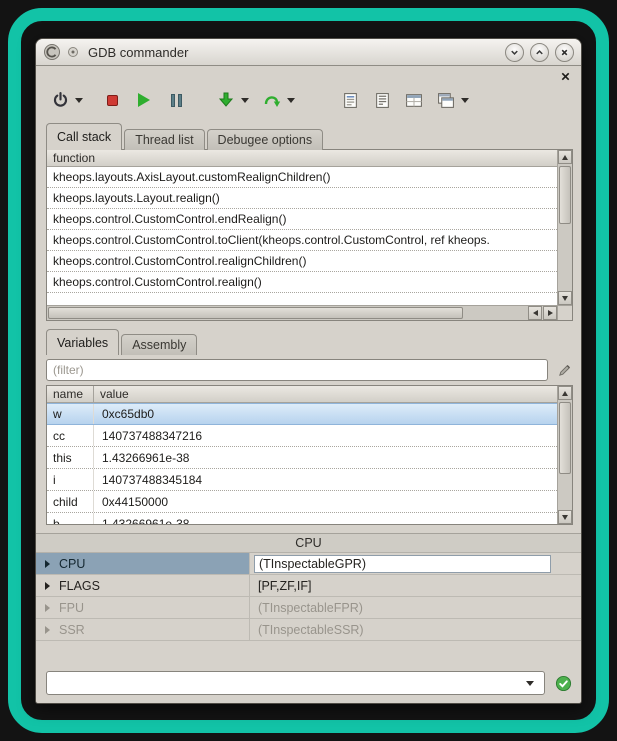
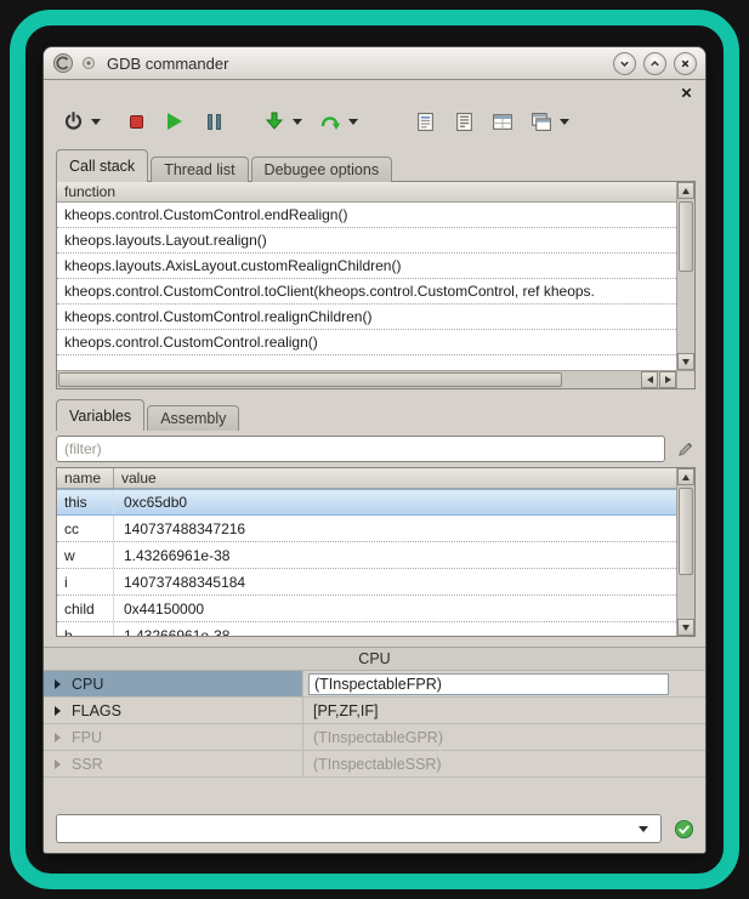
  GDB commander
  Call stack
  Thread list
  Debugee options
  function
- kheops.layouts.AxisLayout.customRealignChildren()
+ kheops.control.CustomControl.endRealign()
  kheops.layouts.Layout.realign()
- kheops.control.CustomControl.endRealign()
+ kheops.layouts.AxisLayout.customRealignChildren()
  kheops.control.CustomControl.toClient(kheops.control.CustomControl, ref kheops.
  kheops.control.CustomControl.realignChildren()
  kheops.control.CustomControl.realign()
  Variables
  Assembly
  (filter)
  name
  value
- w
+ this
  0xc65db0
  cc
  140737488347216
- this
+ w
  1.43266961e-38
  i
  140737488345184
  child
  0x44150000
  b
  1.43266961e-38
  CPU
  CPU
- (TInspectableGPR)
+ (TInspectableFPR)
  FLAGS
  [PF,ZF,IF]
  FPU
- (TInspectableFPR)
+ (TInspectableGPR)
  SSR
  (TInspectableSSR)
